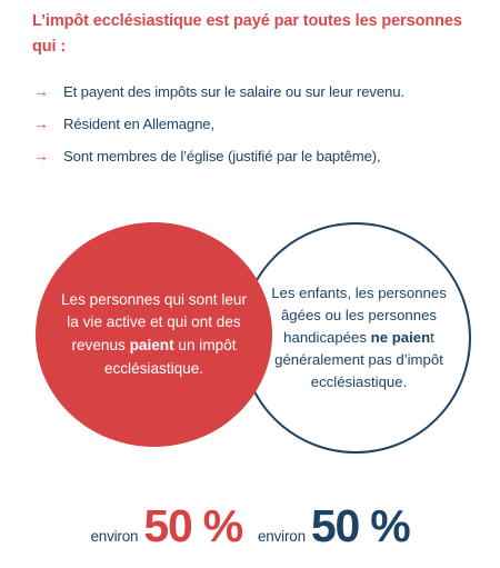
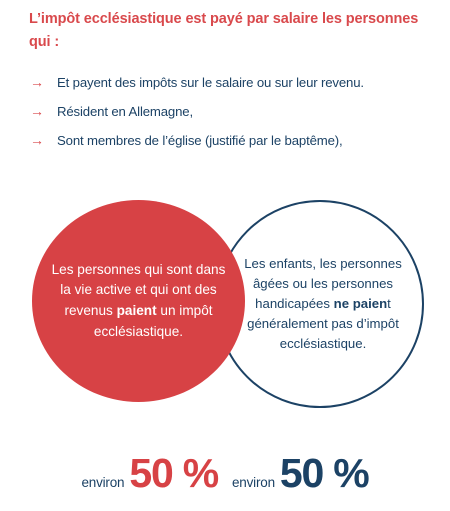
- L’impôt ecclésiastique est payé par toutes les personnes qui :
+ L’impôt ecclésiastique est payé par salaire les personnes qui :
  →
  Et payent des impôts sur le salaire ou sur leur revenu.
  →
  Résident en Allemagne,
  →
  Sont membres de l’église (justifié par le baptême),
  Les enfants, les personnes âgées ou les personnes handicapées ne paient généralement pas d’impôt ecclésiastique.
- Les personnes qui sont leur la vie active et qui ont des revenus paient un impôt ecclésiastique.
+ Les personnes qui sont dans la vie active et qui ont des revenus paient un impôt ecclésiastique.
  environ
  50 %
  environ
  50 %
